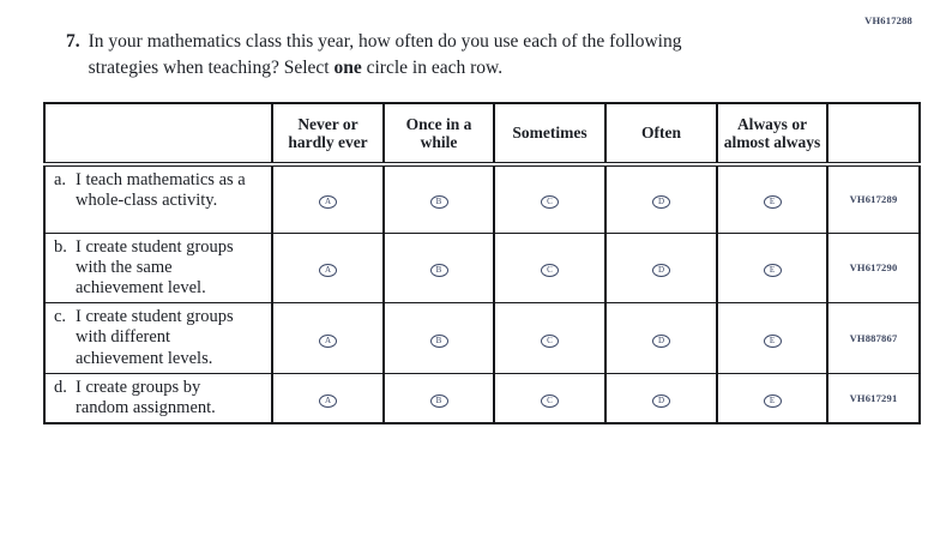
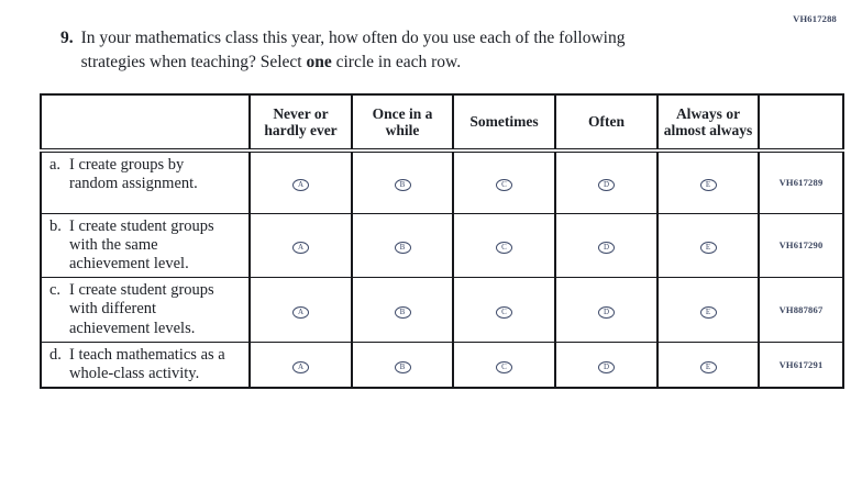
  VH617288
- 7.
+ 9.
  In your mathematics class this year, how often do you use each of the following
  strategies when teaching? Select one circle in each row.
  	Never or hardly ever	Once in a while	Sometimes	Often	Always or almost always
- a. I teach mathematics as a whole-class activity.	A	B	C	D	E	VH617289
+ a. I create groups by random assignment.	A	B	C	D	E	VH617289
  b. I create student groups with the same achievement level.	A	B	C	D	E	VH617290
  c. I create student groups with different achievement levels.	A	B	C	D	E	VH887867
- d. I create groups by random assignment.	A	B	C	D	E	VH617291
+ d. I teach mathematics as a whole-class activity.	A	B	C	D	E	VH617291
